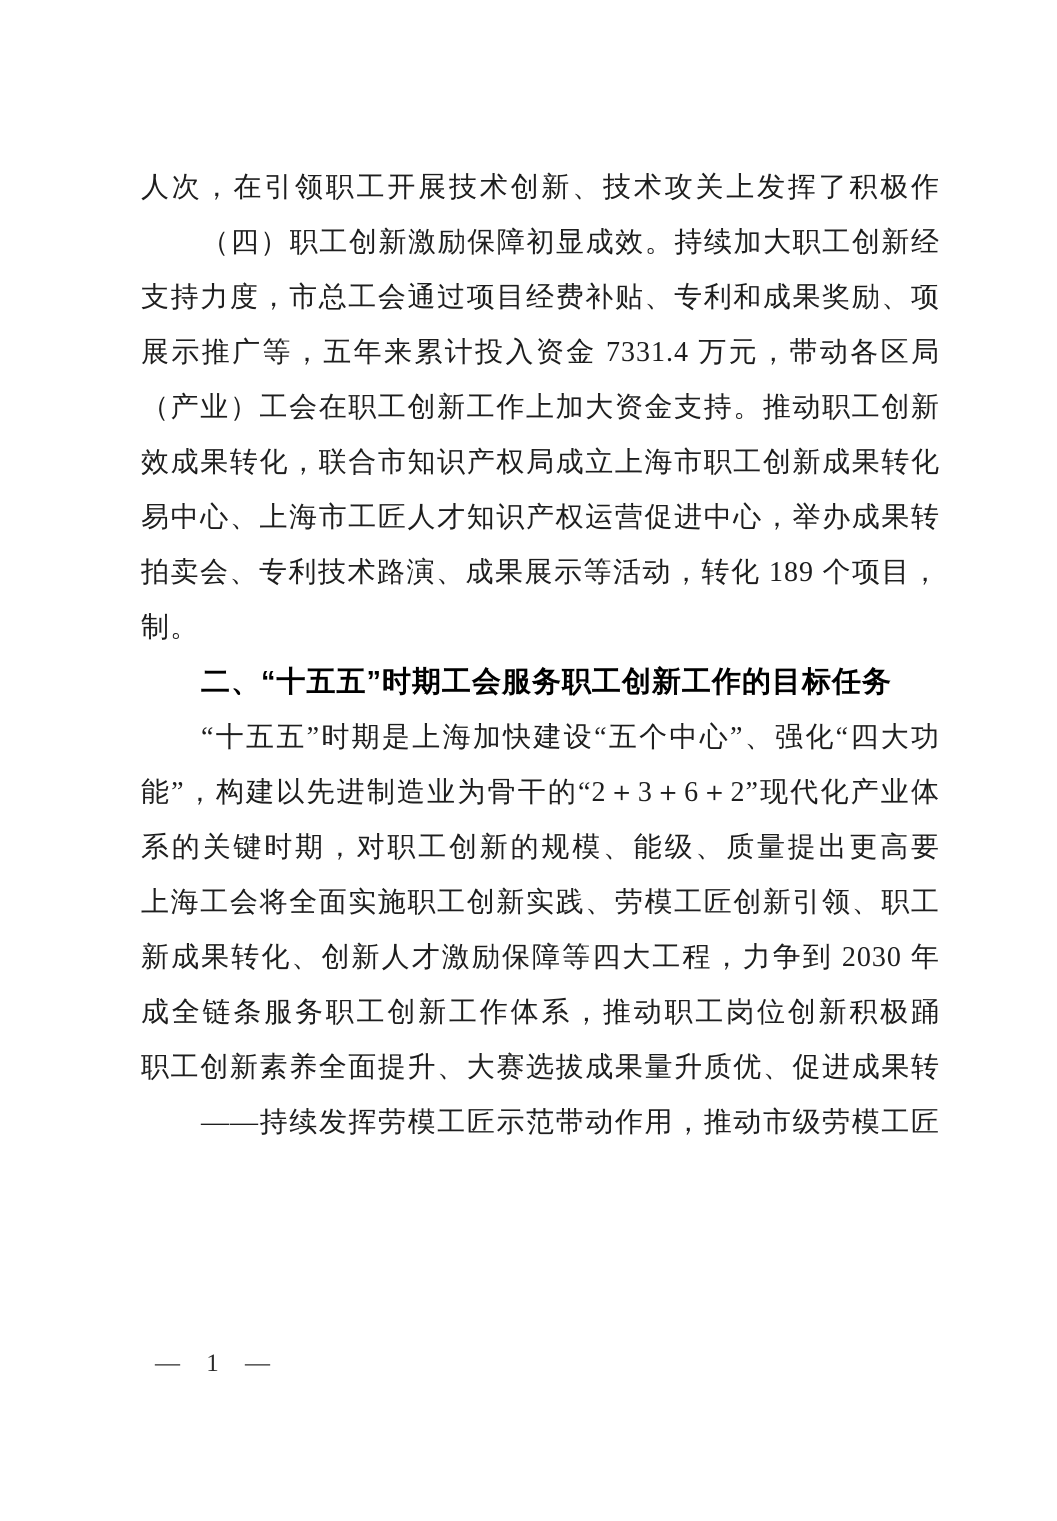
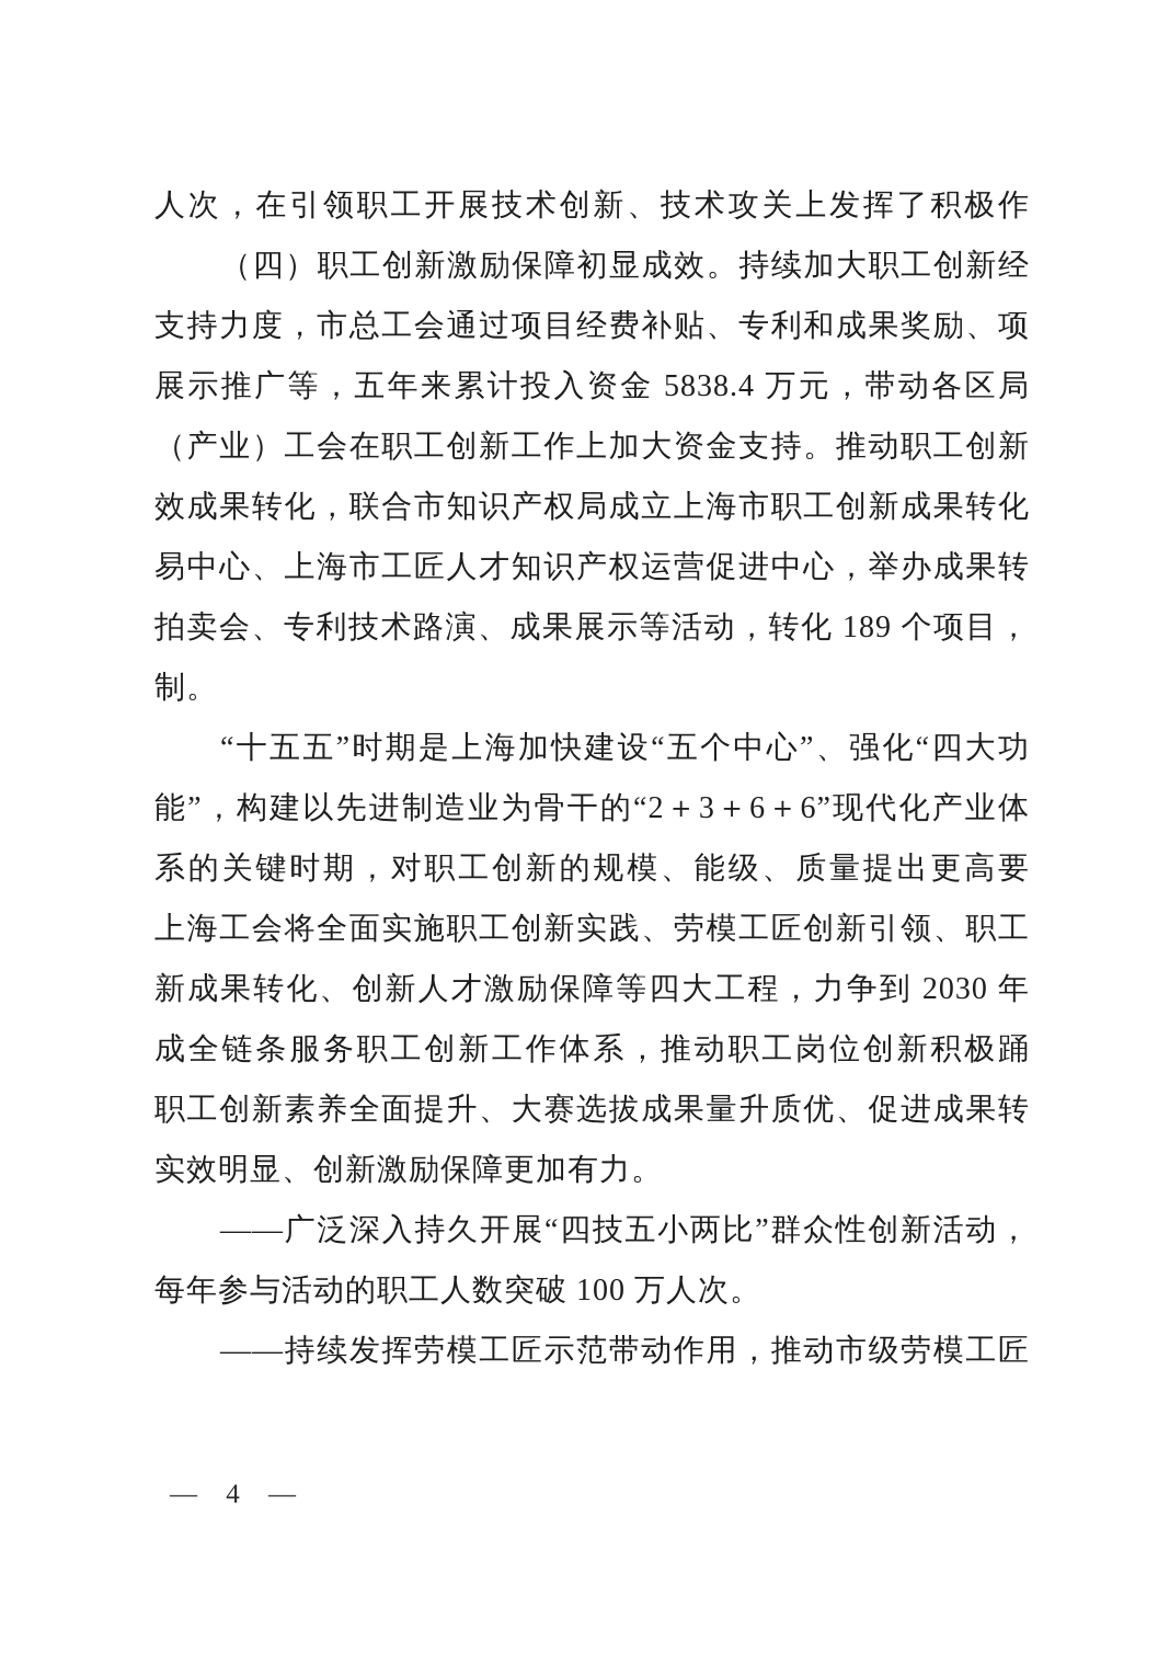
  人次，在引领职工开展技术创新、技术攻关上发挥了积极作
  （四）职工创新激励保障初显成效。持续加大职工创新经
  支持力度，市总工会通过项目经费补贴、专利和成果奖励、项
- 展示推广等，五年来累计投入资金 7331.4 万元，带动各区局
+ 展示推广等，五年来累计投入资金 5838.4 万元，带动各区局
  （产业）工会在职工创新工作上加大资金支持。推动职工创新
  效成果转化，联合市知识产权局成立上海市职工创新成果转化
  易中心、上海市工匠人才知识产权运营促进中心，举办成果转
  拍卖会、专利技术路演、成果展示等活动，转化 189 个项目，
  制。
- 二、“十五五”时期工会服务职工创新工作的目标任务
  “十五五”时期是上海加快建设“五个中心”、强化“四大功
- 能”，构建以先进制造业为骨干的“2＋3＋6＋2”现代化产业体
+ 能”，构建以先进制造业为骨干的“2＋3＋6＋6”现代化产业体
  系的关键时期，对职工创新的规模、能级、质量提出更高要
  上海工会将全面实施职工创新实践、劳模工匠创新引领、职工
  新成果转化、创新人才激励保障等四大工程，力争到 2030 年
  成全链条服务职工创新工作体系，推动职工岗位创新积极踊
  职工创新素养全面提升、大赛选拔成果量升质优、促进成果转
+ 实效明显、创新激励保障更加有力。
+ ——广泛深入持久开展“四技五小两比”群众性创新活动，
+ 每年参与活动的职工人数突破 100 万人次。
  ——持续发挥劳模工匠示范带动作用，推动市级劳模工匠
- — 1 —
+ — 4 —
